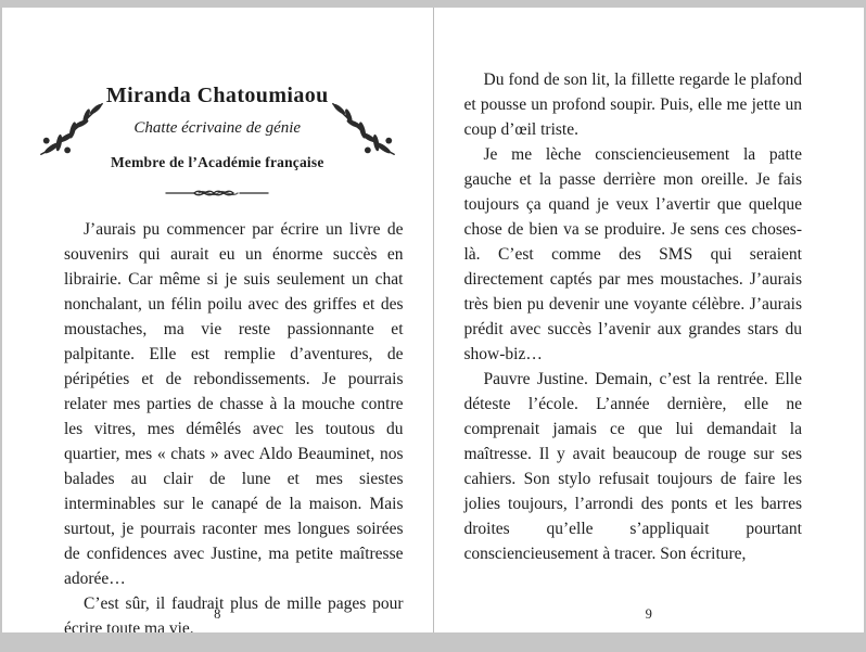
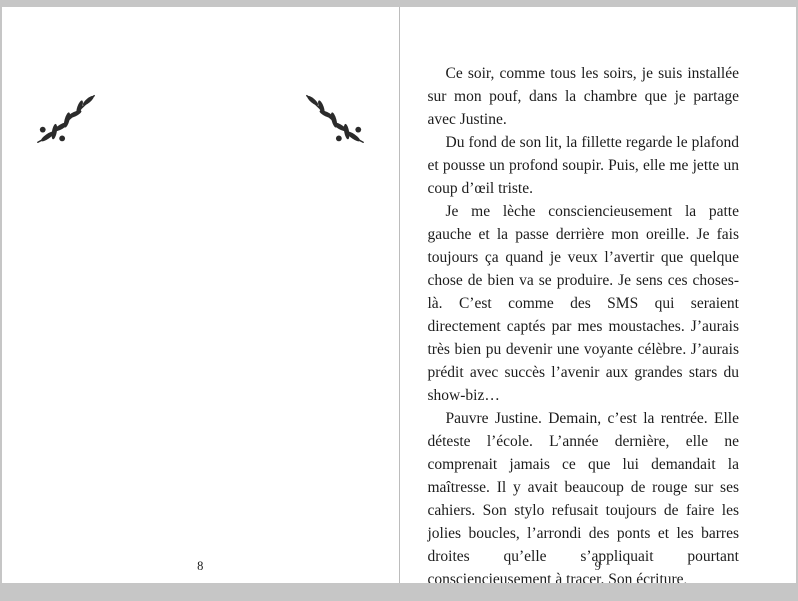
- Miranda Chatoumiaou
- Chatte écrivaine de génie
- Membre de l’Académie française
- J’aurais pu commencer par écrire un livre de souvenirs qui aurait eu un énorme succès en librairie. Car même si je suis seulement un chat nonchalant, un félin poilu avec des griffes et des moustaches, ma vie reste passionnante et palpitante. Elle est remplie d’aventures, de péripéties et de rebondissements. Je pourrais relater mes parties de chasse à la mouche contre les vitres, mes démêlés avec les toutous du quartier, mes « chats » avec Aldo Beauminet, nos balades au clair de lune et mes siestes interminables sur le canapé de la maison. Mais surtout, je pourrais raconter mes longues soirées de confidences avec Justine, ma petite maîtresse adorée…
- C’est sûr, il faudrait plus de mille pages pour écrire toute ma vie.
  8
+ Ce soir, comme tous les soirs, je suis installée sur mon pouf, dans la chambre que je partage avec Justine.
  Du fond de son lit, la fillette regarde le plafond et pousse un profond soupir. Puis, elle me jette un coup d’œil triste.
  Je me lèche consciencieusement la patte gauche et la passe derrière mon oreille. Je fais toujours ça quand je veux l’avertir que quelque chose de bien va se produire. Je sens ces choses-là. C’est comme des SMS qui seraient directement captés par mes moustaches. J’aurais très bien pu devenir une voyante célèbre. J’aurais prédit avec succès l’avenir aux grandes stars du show-biz…
- Pauvre Justine. Demain, c’est la rentrée. Elle déteste l’école. L’année dernière, elle ne comprenait jamais ce que lui demandait la maîtresse. Il y avait beaucoup de rouge sur ses cahiers. Son stylo refusait toujours de faire les jolies toujours, l’arrondi des ponts et les barres droites qu’elle s’appliquait pourtant consciencieusement à tracer. Son écriture,
+ Pauvre Justine. Demain, c’est la rentrée. Elle déteste l’école. L’année dernière, elle ne comprenait jamais ce que lui demandait la maîtresse. Il y avait beaucoup de rouge sur ses cahiers. Son stylo refusait toujours de faire les jolies boucles, l’arrondi des ponts et les barres droites qu’elle s’appliquait pourtant consciencieusement à tracer. Son écriture,
  9
